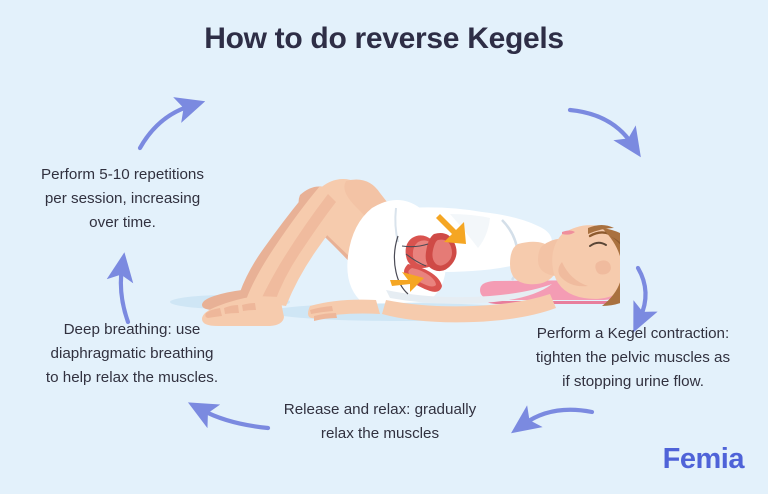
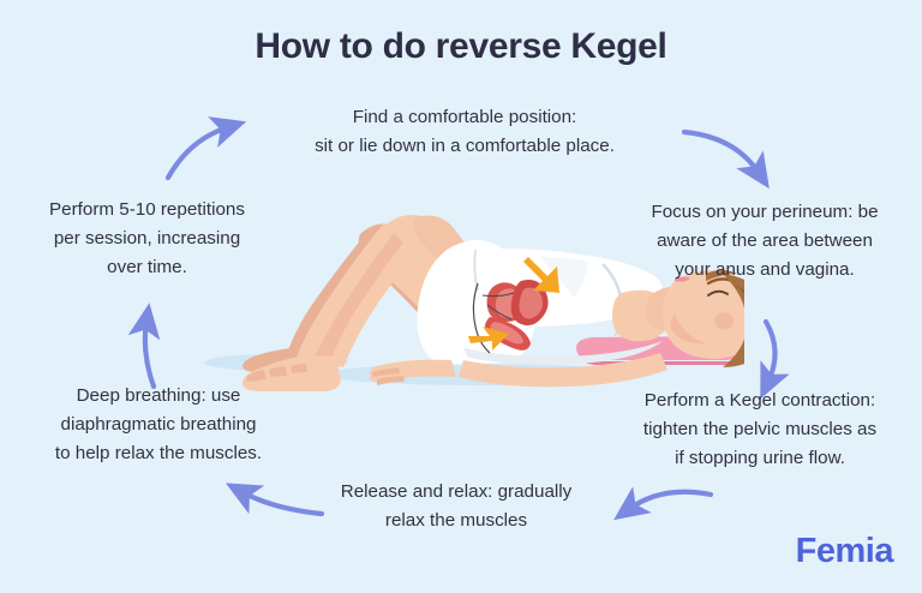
- How to do reverse Kegels
+ How to do reverse Kegel
+ Find a comfortable position:
+ sit or lie down in a comfortable place.
+ Focus on your perineum: be
+ aware of the area between
+ your anus and vagina.
  Perform a Kegel contraction:
  tighten the pelvic muscles as
  if stopping urine flow.
  Release and relax: gradually
  relax the muscles
  Deep breathing: use
  diaphragmatic breathing
  to help relax the muscles.
  Perform 5-10 repetitions
  per session, increasing
  over time.
  Femia
